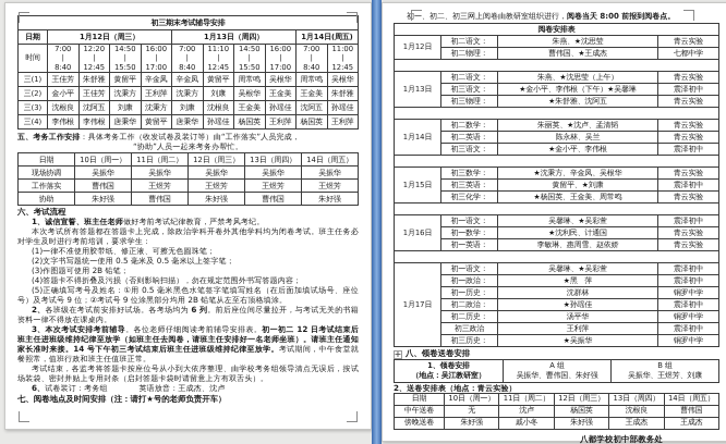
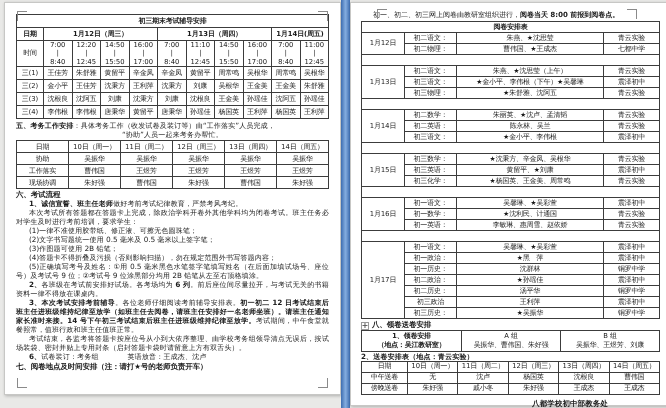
  初三期末考试辅导安排
  时间	7:00 | 8:40	12:20 | 12:45	14:50 | 15:50	16:00 | 17:00	7:00 | 8:40	11:10 | 12:45	14:50 | 15:50	16:00 | 17:00	7:00 | 8:40	11:00 | 12:45
  三(1)	王佳芳	朱舒雅	黄留平	辛金凤	辛金凤	黄留平	周常鸣	吴根华	周常鸣	吴根华
  三(2)	金小平	王佳芳	沈秉方	王利萍	沈秉方	刘康	吴根华	王金美	王金美	朱舒雅
  三(3)	沈根良	沈阿五	刘康	沈秉方	刘康	沈根良	王金美	孙瑶佳	沈阿五	孙瑶佳
  三(4)	李伟根	李伟根	唐秉华	黄留平	唐秉华	孙瑶佳	杨国英	王利萍	杨国英	王利萍
  五、考务工作安排：具体考务工作（收发试卷及装订等）由“工作落实”人员完成，
  “协助”人员一起来考务办帮忙。
  日期	10日（周一）	11日（周二）	12日（周三）	13日（周四）	14日（周五）
- 现场协调	吴振华	吴振华	吴振华	吴振华	吴振华
+ 协助	吴振华	吴振华	吴振华	吴振华	吴振华
  工作落实	曹伟国	王煜芳	王煜芳	王煜芳	王煜芳
- 协助	朱好强	曹伟国	朱好强	曹伟国	朱好强
+ 现场协调	朱好强	曹伟国	朱好强	曹伟国	朱好强
  六、考试流程
  1、诚信宣誓、班主任老师做好考前考试纪律教育，严禁考风考纪。
  本次考试所有答题都在答题卡上完成，除政治学科开卷外其他学科均为闭卷考试。班主任务必对学生及时进行考前培训，要求学生：
  (1)一律不准使用胶带纸、修正液、可擦无色圆珠笔；
  (2)文字书写题统一使用 0.5 毫米及 0.5 毫米以上签字笔；
  (3)作图题可使用 2B 铅笔；
  (4)答题卡不得折叠及污损（否则影响扫描），勿在规定范围外书写答题内容；
  (5)正确填写考号及姓名：①用 0.5 毫米黑色水笔签字笔填写姓名（在后面加填试场号、座位号）及考试号 9 位；②考试号 9 位涂黑部分均用 2B 铅笔从左至右顶格填涂。
  2、各班级在考试前安排好试场。各考场均为 6 列。前后座位间尽量拉开，与考试无关的书籍资料一律不得放在课桌内。
  3、本次考试安排考前辅导。各位老师仔细阅读考前辅导安排表。初一初二 12 日考试结束后班主任进班级维持纪律至放学（如班主任去阅卷，请班主任安排好一名老师坐班）。请班主任通知家长准时来接。14 号下午初三考试结束后班主任进班级维持纪律至放学。考试期间，中午食堂就餐照常，值班行政和班主任值班正常。
  考试结束，各监考将答题卡按座位号从小到大依序整理、由学校考务组领导清点无误后，按试场装袋、密封并贴上专用封条（启封答题卡袋时请留意上方有双舌头）。
  6、试卷装订：考务组 英语放音：王成杰、沈卢
  七、阅卷地点及时间安排（注：请打★号的老师负责开车）
  初一、初二、初三网上阅卷由教研室组织进行，阅卷当天 8:00 前报到阅卷点。
  阅卷安排表
  1月12日	初二语文：	朱燕、★沈思莹	青云实验
  初二物理：	曹伟国、★王成杰	七都中学
  1月13日	初二语文：	朱燕、★沈思莹（上午）	青云实验
  初三语文：	★金小平、李伟根（下午）★吴馨琳	震泽初中
  初三物理：	★朱舒雅、沈阿五	青云实验
  1月14日	初二数学：	朱丽英、★沈卢、孟清韬	青云实验
  初二英语：	陈永林、吴兰	青云实验
  初三语文：	★金小平、李伟根	震泽初中
  1月15日	初三数学：	★沈秉方、辛金凤、吴根华	青云实验
  初三英语：	黄留平、★刘康	震泽初中
  初三化学：	★杨国英、王金美、周常鸣	青云实验
  1月16日	初一语文：	吴馨琳、★吴彩萱	震泽初中
  初一数学：	★沈利民、计通国	青云实验
  初一英语：	李敏琳、惠周雪、赵依娇	青云实验
  1月17日	初一语文：	吴馨琳、★吴彩萱	震泽初中
  初一政治：	★黑 萍	震泽初中
  初一历史：	沈群林	铜罗中学
  初二政治：	★孙瑶佳	震泽初中
  初二历史：	汤平华	铜罗中学
  初三政治	王利萍	震泽初中
  初三历史：	★吴振华	铜罗中学
  + 八、领卷送卷安排
  1、领卷安排 （地点：吴江教研室）	A 组 吴振华、曹伟国、朱好强	B 组 吴振华、王煜芳、刘康
  2、送卷安排表（地点：青云实验）
  日期	10日（周一）	11日（周二）	12日（周三）	13日（周四）	14日（周五）
  中午送卷	无	沈卢	杨国英	沈根良	曹伟国
  傍晚送卷	朱好强	戚小冬	朱好强	王成杰	王成杰
  八都学校初中部教务处
